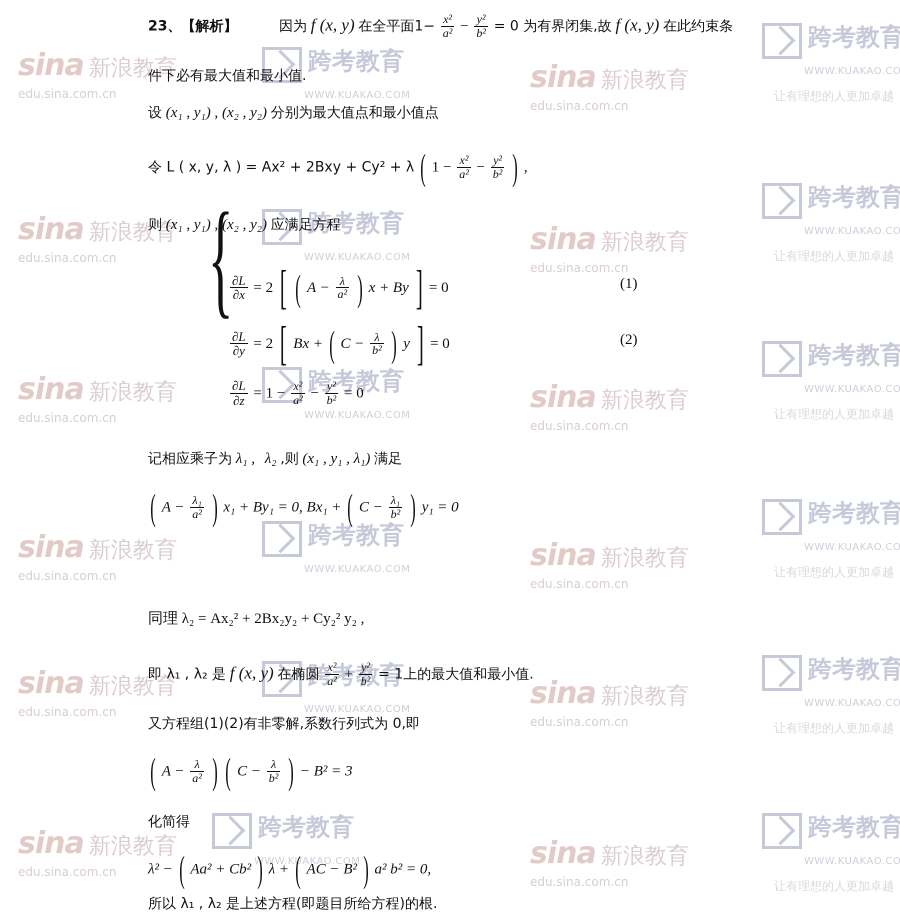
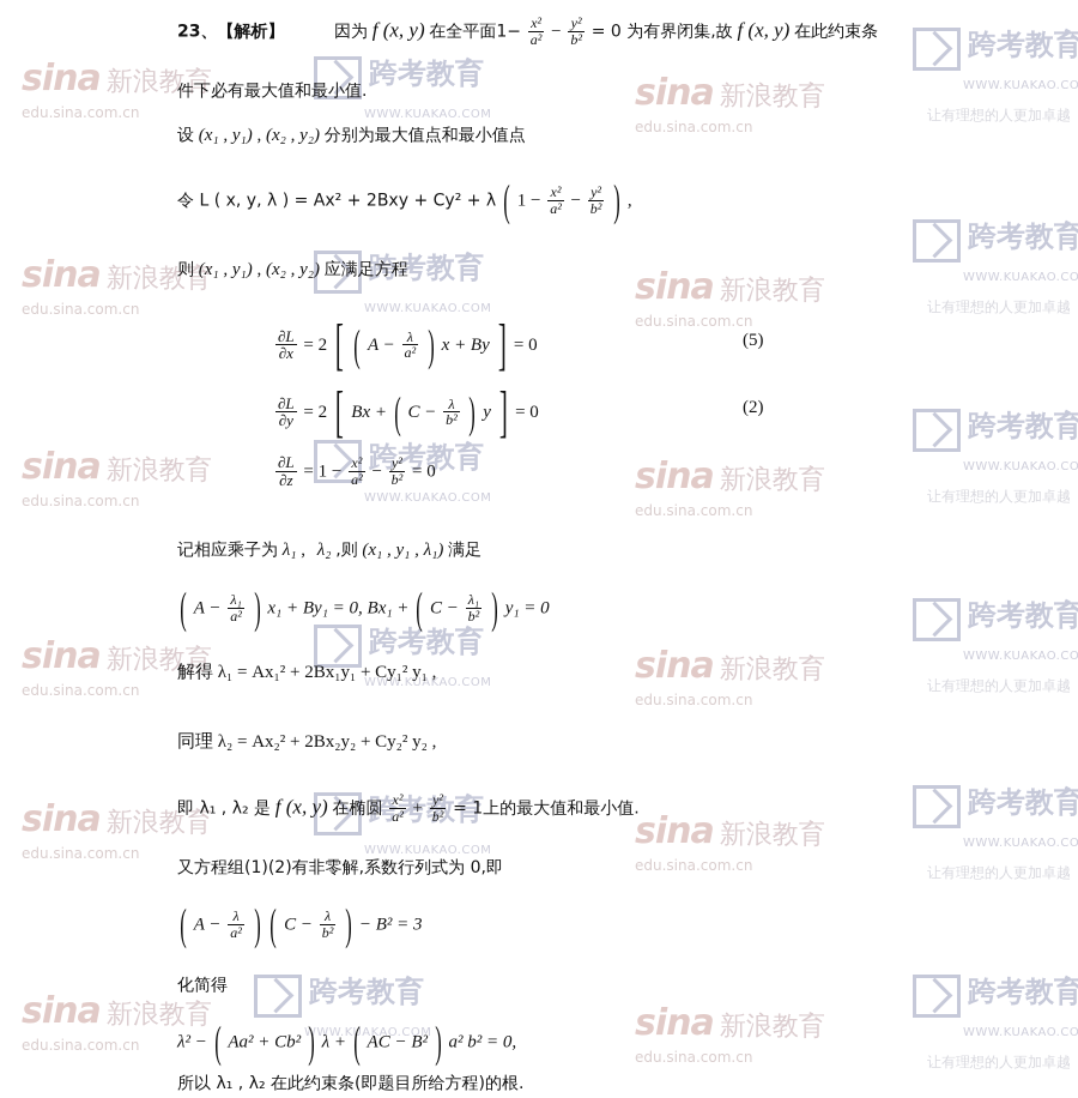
  sina 新浪教育
  edu.sina.com.cn
  sina 新浪教育
  edu.sina.com.cn
  sina 新浪教育
  edu.sina.com.cn
  sina 新浪教育
  edu.sina.com.cn
  sina 新浪教育
  edu.sina.com.cn
  sina 新浪教育
  edu.sina.com.cn
  sina 新浪教育
  edu.sina.com.cn
  sina 新浪教育
  edu.sina.com.cn
  sina 新浪教育
  edu.sina.com.cn
  sina 新浪教育
  edu.sina.com.cn
  sina 新浪教育
  edu.sina.com.cn
  sina 新浪教育
  edu.sina.com.cn
  跨考教育
  WWW.KUAKAO.COM
  跨考教育
  WWW.KUAKAO.CO
  让有理想的人更加卓越
  跨考教育
  WWW.KUAKAO.COM
  跨考教育
  WWW.KUAKAO.CO
  让有理想的人更加卓越
  跨考教育
  WWW.KUAKAO.COM
  跨考教育
  WWW.KUAKAO.CO
  让有理想的人更加卓越
  跨考教育
  WWW.KUAKAO.COM
  跨考教育
  WWW.KUAKAO.CO
  让有理想的人更加卓越
  跨考教育
  WWW.KUAKAO.COM
  跨考教育
  WWW.KUAKAO.CO
  让有理想的人更加卓越
  跨考教育
  WWW.KUAKAO.COM
  跨考教育
  WWW.KUAKAO.CO
  让有理想的人更加卓越
  23、【解析】 因为 f (x, y) 在全平面1−
  x²
  a²
  −
  y²
  b²
  = 0 为有界闭集,故 f (x, y) 在此约束条
  件下必有最大值和最小值.
  设 (x₁ , y₁) , (x₂ , y₂) 分别为最大值点和最小值点
  令 L ( x, y, λ ) = Ax² + 2Bxy + Cy² + λ ( 1 −
  x²
  a²
  −
  y²
  b²
  ) ,
  则 (x₁ , y₁) , (x₂ , y₂) 应满足方程
- {
  ∂L
  ∂x
  = 2 [ ( A −
  λ
  a²
  ) x + By ] = 0
- (1)
+ (5)
  ∂L
  ∂y
  = 2 [ Bx + ( C −
  λ
  b²
  ) y ] = 0
  (2)
  ∂L
  ∂z
  = 1 −
  x²
  a²
  −
  y²
  b²
  = 0
  记相应乘子为 λ₁ , λ₂ ,则 (x₁ , y₁ , λ₁) 满足
  ( A −
  λ₁
  a²
  ) x₁ + By₁ = 0, Bx₁ + ( C −
  λ₁
  b²
  ) y₁ = 0
+ 解得 λ₁ = Ax₁² + 2Bx₁y₁ + Cy₁² y₁ ,
  同理 λ₂ = Ax₂² + 2Bx₂y₂ + Cy₂² y₂ ,
  即 λ₁ , λ₂ 是 f (x, y) 在椭圆
  x²
  a²
  +
  y²
  b²
  = 1上的最大值和最小值.
  又方程组(1)(2)有非零解,系数行列式为 0,即
  ( A −
  λ
  a²
  ) ( C −
  λ
  b²
  ) − B² = 3
  化简得
  λ² − ( Aa² + Cb² ) λ + ( AC − B² ) a² b² = 0,
- 所以 λ₁ , λ₂ 是上述方程(即题目所给方程)的根.
+ 所以 λ₁ , λ₂ 在此约束条(即题目所给方程)的根.
